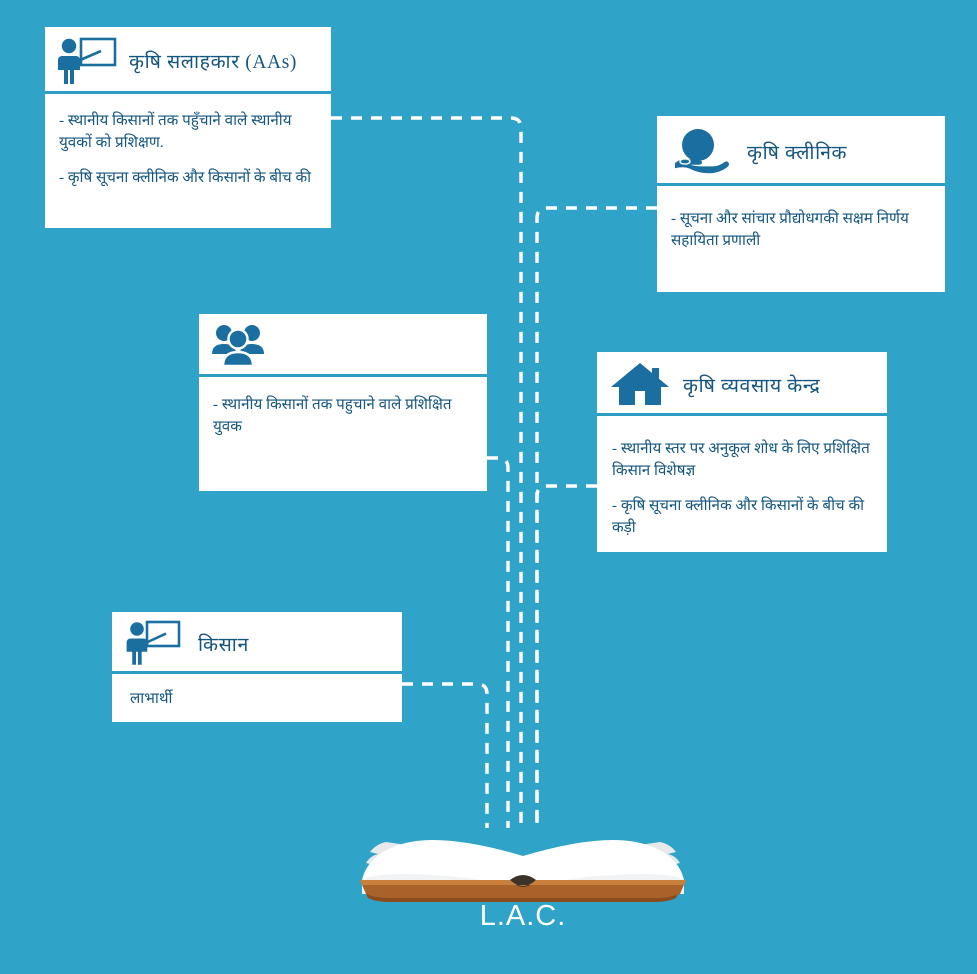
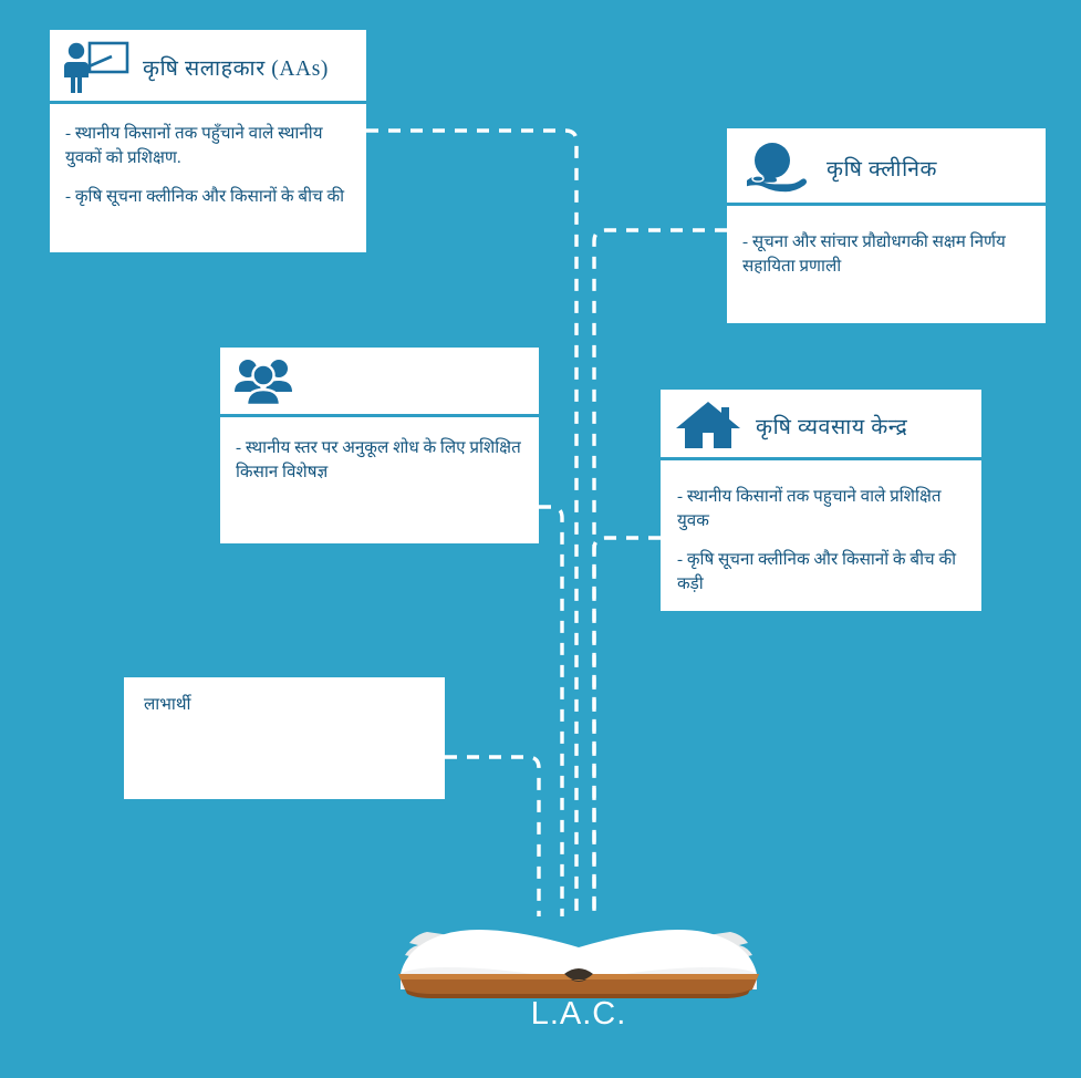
  कृषि सलाहकार (AAs)
  - स्थानीय किसानों तक पहुँचाने वाले स्थानीय युवकों को प्रशिक्षण.
  - कृषि सूचना क्लीनिक और किसानों के बीच की
  कृषि क्लीनिक
  - सूचना और सांचार प्रौद्योधगकी सक्षम निर्णय सहायिता प्रणाली
- - स्थानीय किसानों तक पहुचाने वाले प्रशिक्षित युवक
+ - स्थानीय स्तर पर अनुकूल शोध के लिए प्रशिक्षित किसान विशेषज्ञ
  कृषि व्यवसाय केन्द्र
- - स्थानीय स्तर पर अनुकूल शोध के लिए प्रशिक्षित किसान विशेषज्ञ
+ - स्थानीय किसानों तक पहुचाने वाले प्रशिक्षित युवक
  - कृषि सूचना क्लीनिक और किसानों के बीच की कड़ी
- किसान
  लाभार्थी
  L.A.C.
